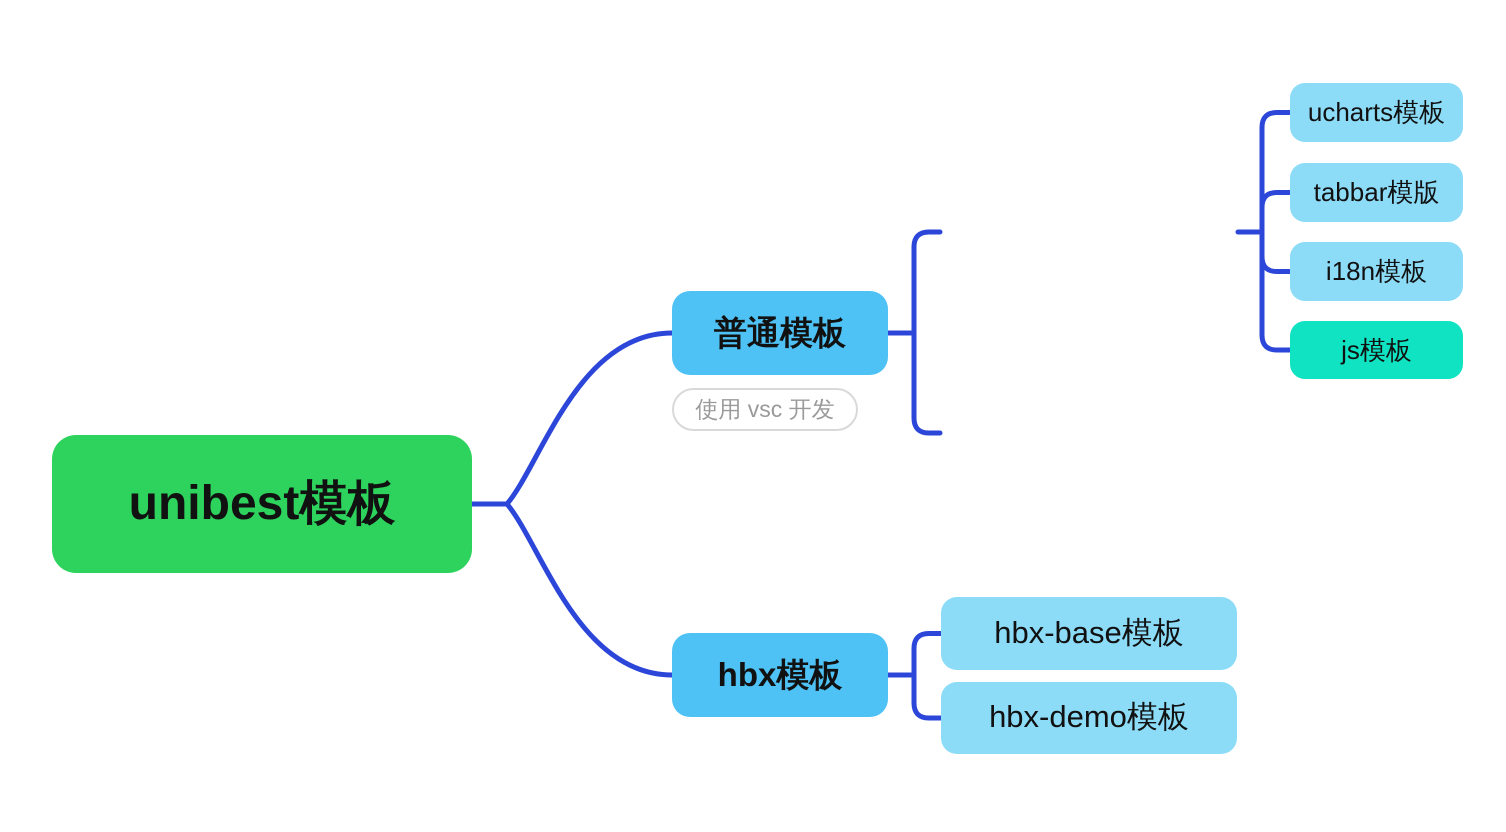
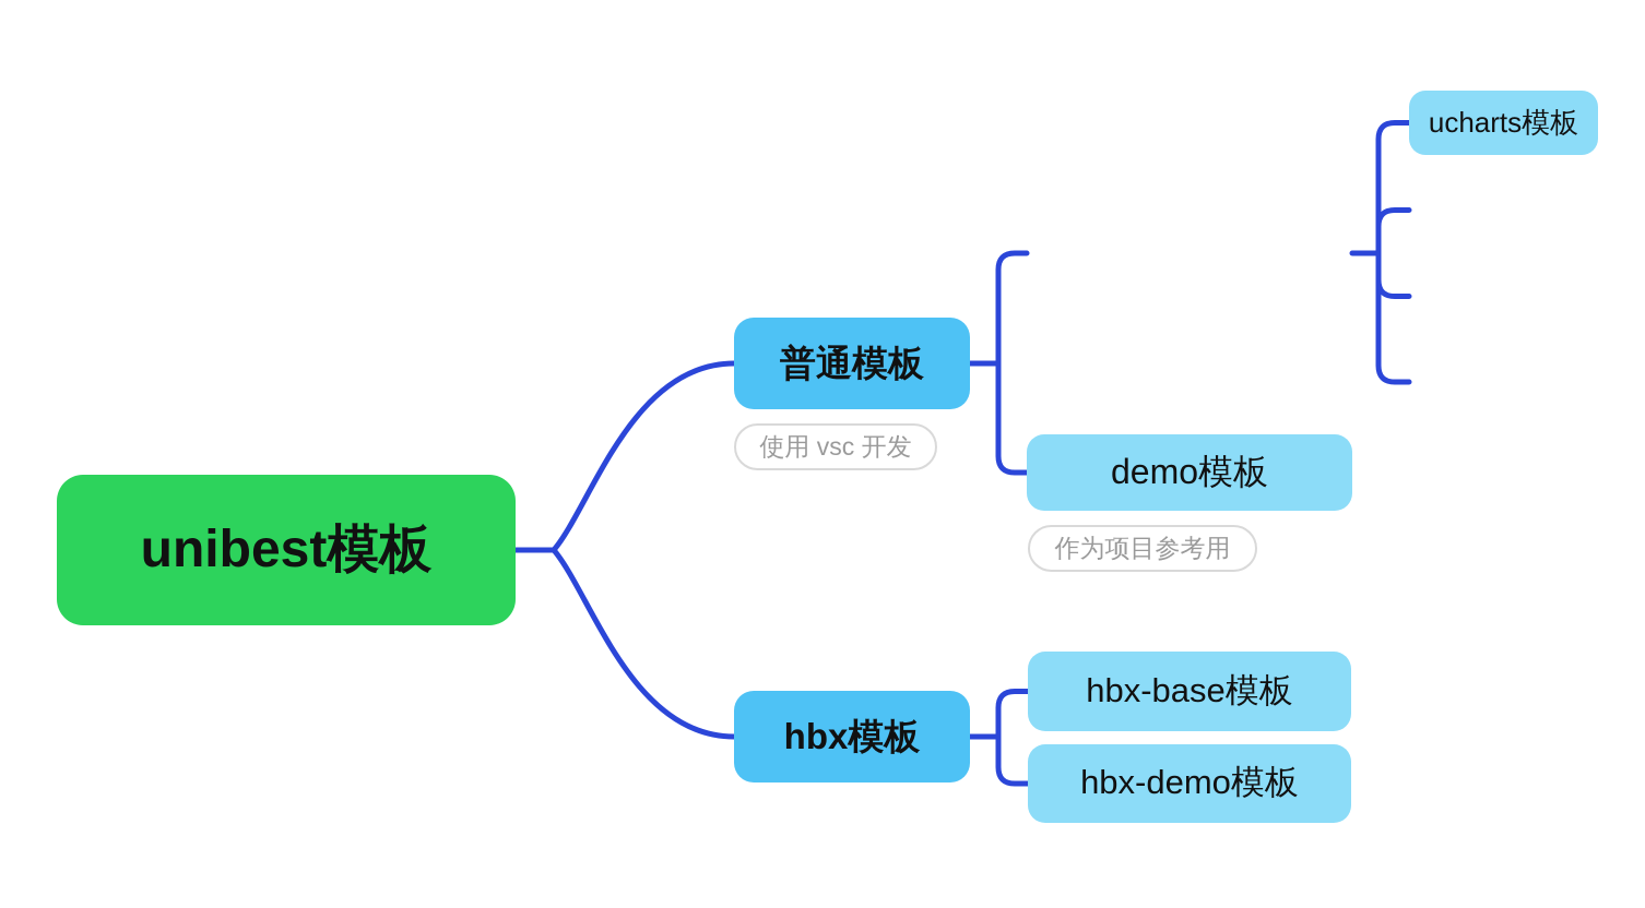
  unibest模板
  普通模板
  使用 vsc 开发
+ demo模板
+ 作为项目参考用
  ucharts模板
- tabbar模版
- i18n模板
- js模板
  hbx模板
  hbx-base模板
  hbx-demo模板
